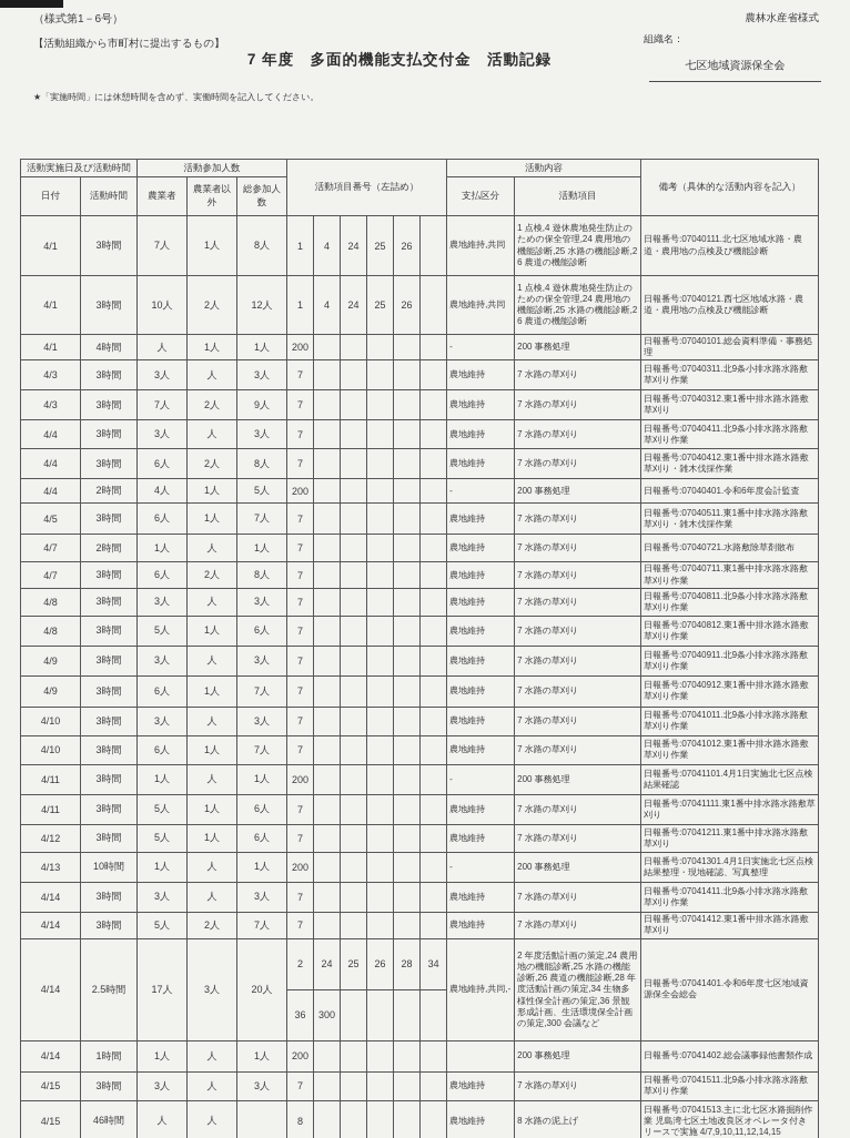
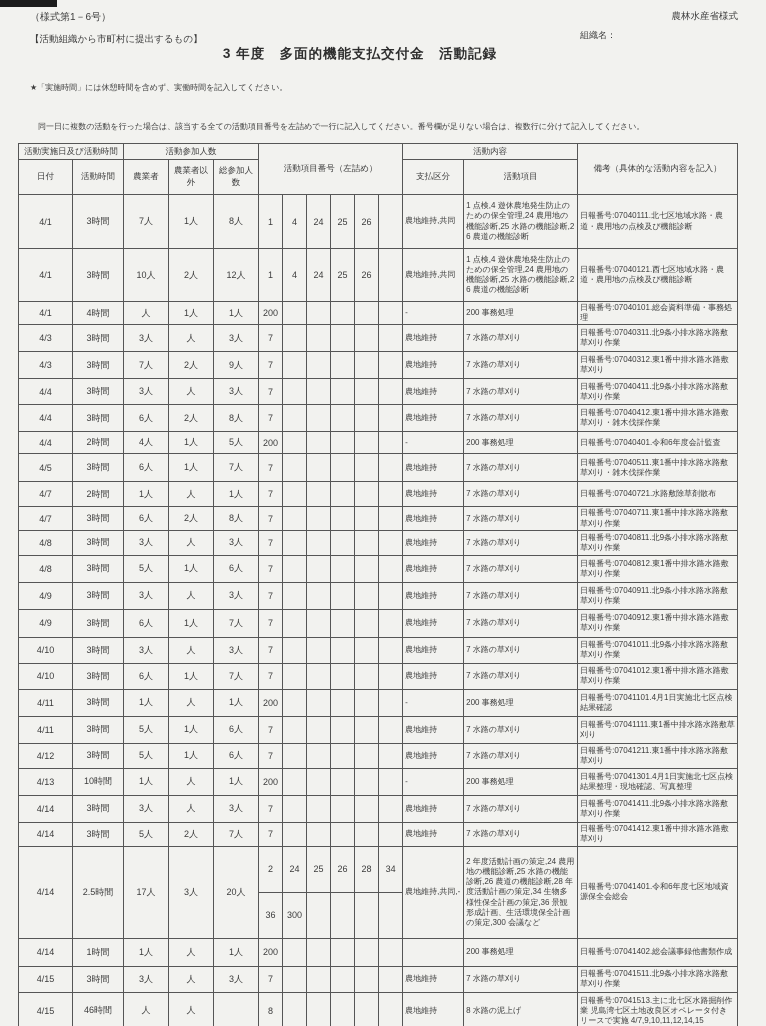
  （様式第1－6号）
  農林水産省様式
  【活動組織から市町村に提出するもの】
  組織名：
- 7 年度 多面的機能支払交付金 活動記録
+ 3 年度 多面的機能支払交付金 活動記録
- 七区地域資源保全会
  ★「実施時間」には休憩時間を含めず、実働時間を記入してください。
+ 同一日に複数の活動を行った場合は、該当する全ての活動項目番号を左詰めで一行に記入してください。番号欄が足りない場合は、複数行に分けて記入してください。
  活動実施日及び活動時間	活動参加人数	活動項目番号（左詰め）	活動内容	備考（具体的な活動内容を記入）
  日付	活動時間	農業者	農業者以外	総参加人数	支払区分	活動項目
  4/1	3時間	7人	1人	8人	1	4	24	25	26		農地維持,共同	1 点検,4 遊休農地発生防止のための保全管理,24 農用地の機能診断,25 水路の機能診断,26 農道の機能診断	日報番号:07040111.北七区地域水路・農道・農用地の点検及び機能診断
  4/1	3時間	10人	2人	12人	1	4	24	25	26		農地維持,共同	1 点検,4 遊休農地発生防止のための保全管理,24 農用地の機能診断,25 水路の機能診断,26 農道の機能診断	日報番号:07040121.西七区地域水路・農道・農用地の点検及び機能診断
  4/1	4時間	人	1人	1人	200						-	200 事務処理	日報番号:07040101.総会資料準備・事務処理
  4/3	3時間	3人	人	3人	7						農地維持	7 水路の草刈り	日報番号:07040311.北9条小排水路水路敷草刈り作業
  4/3	3時間	7人	2人	9人	7						農地維持	7 水路の草刈り	日報番号:07040312.東1番中排水路水路敷草刈り
  4/4	3時間	3人	人	3人	7						農地維持	7 水路の草刈り	日報番号:07040411.北9条小排水路水路敷草刈り作業
  4/4	3時間	6人	2人	8人	7						農地維持	7 水路の草刈り	日報番号:07040412.東1番中排水路水路敷草刈り・雑木伐採作業
  4/4	2時間	4人	1人	5人	200						-	200 事務処理	日報番号:07040401.令和6年度会計監査
  4/5	3時間	6人	1人	7人	7						農地維持	7 水路の草刈り	日報番号:07040511.東1番中排水路水路敷草刈り・雑木伐採作業
  4/7	2時間	1人	人	1人	7						農地維持	7 水路の草刈り	日報番号:07040721.水路敷除草剤散布
  4/7	3時間	6人	2人	8人	7						農地維持	7 水路の草刈り	日報番号:07040711.東1番中排水路水路敷草刈り作業
  4/8	3時間	3人	人	3人	7						農地維持	7 水路の草刈り	日報番号:07040811.北9条小排水路水路敷草刈り作業
  4/8	3時間	5人	1人	6人	7						農地維持	7 水路の草刈り	日報番号:07040812.東1番中排水路水路敷草刈り作業
  4/9	3時間	3人	人	3人	7						農地維持	7 水路の草刈り	日報番号:07040911.北9条小排水路水路敷草刈り作業
  4/9	3時間	6人	1人	7人	7						農地維持	7 水路の草刈り	日報番号:07040912.東1番中排水路水路敷草刈り作業
  4/10	3時間	3人	人	3人	7						農地維持	7 水路の草刈り	日報番号:07041011.北9条小排水路水路敷草刈り作業
  4/10	3時間	6人	1人	7人	7						農地維持	7 水路の草刈り	日報番号:07041012.東1番中排水路水路敷草刈り作業
  4/11	3時間	1人	人	1人	200						-	200 事務処理	日報番号:07041101.4月1日実施北七区点検結果確認
  4/11	3時間	5人	1人	6人	7						農地維持	7 水路の草刈り	日報番号:07041111.東1番中排水路水路敷草刈り
  4/12	3時間	5人	1人	6人	7						農地維持	7 水路の草刈り	日報番号:07041211.東1番中排水路水路敷草刈り
  4/13	10時間	1人	人	1人	200						-	200 事務処理	日報番号:07041301.4月1日実施北七区点検結果整理・現地確認、写真整理
  4/14	3時間	3人	人	3人	7						農地維持	7 水路の草刈り	日報番号:07041411.北9条小排水路水路敷草刈り作業
  4/14	3時間	5人	2人	7人	7						農地維持	7 水路の草刈り	日報番号:07041412.東1番中排水路水路敷草刈り
  4/14	2.5時間	17人	3人	20人	2	24	25	26	28	34	農地維持,共同,-	2 年度活動計画の策定,24 農用地の機能診断,25 水路の機能診断,26 農道の機能診断,28 年度活動計画の策定,34 生物多様性保全計画の策定,36 景観形成計画、生活環境保全計画の策定,300 会議など	日報番号:07041401.令和6年度七区地域資源保全会総会
  36	300
  4/14	1時間	1人	人	1人	200							200 事務処理	日報番号:07041402.総会議事録他書類作成
  4/15	3時間	3人	人	3人	7						農地維持	7 水路の草刈り	日報番号:07041511.北9条小排水路水路敷草刈り作業
  4/15	46時間	人	人		8						農地維持	8 水路の泥上げ	日報番号:07041513.主に北七区水路掘削作業 児島湾七区土地改良区オペレータ付きリースで実施 4/7,9,10,11,12,14,15
